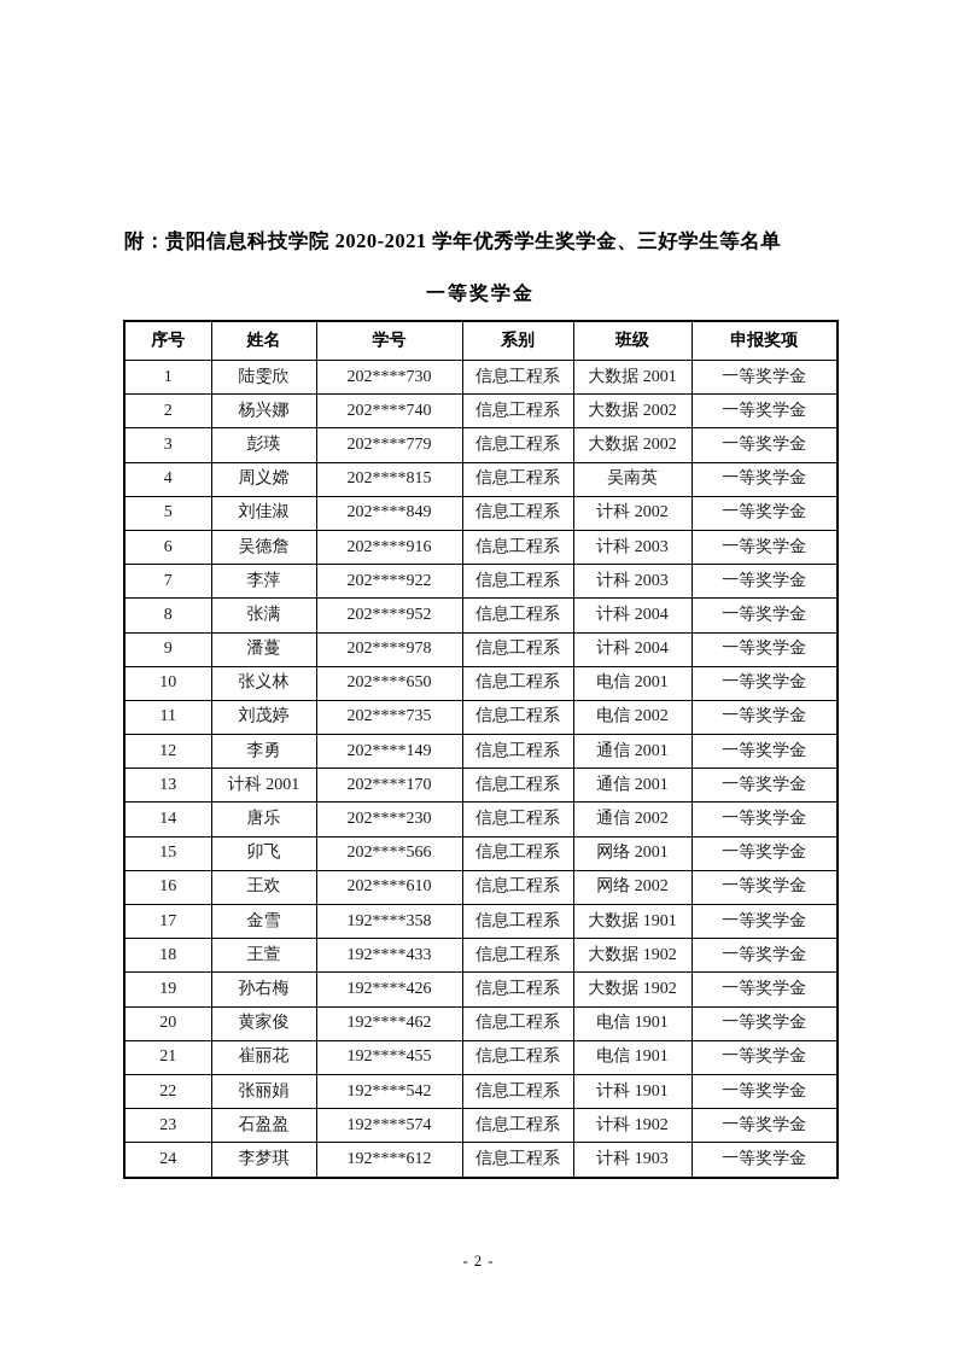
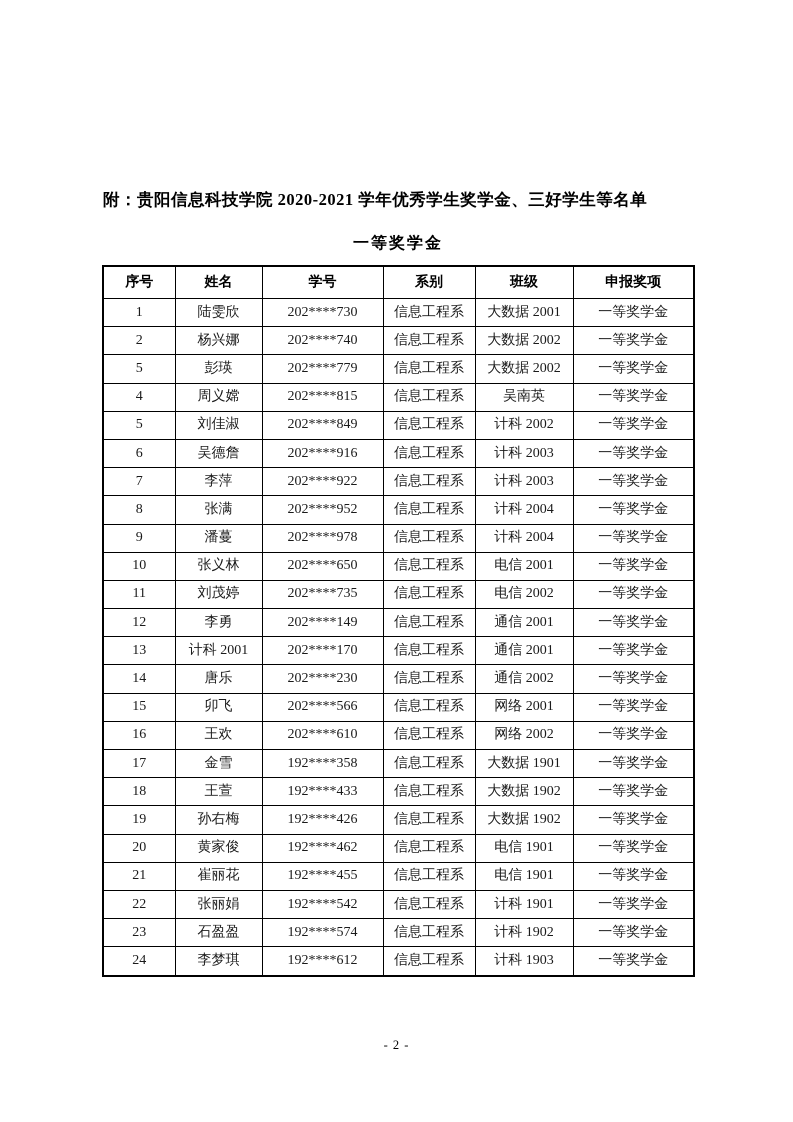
  附：贵阳信息科技学院 2020-2021 学年优秀学生奖学金、三好学生等名单
  一等奖学金
  序号	姓名	学号	系别	班级	申报奖项
  1	陆雯欣	202****730	信息工程系	大数据 2001	一等奖学金
  2	杨兴娜	202****740	信息工程系	大数据 2002	一等奖学金
- 3	彭瑛	202****779	信息工程系	大数据 2002	一等奖学金
+ 5	彭瑛	202****779	信息工程系	大数据 2002	一等奖学金
  4	周义嫦	202****815	信息工程系	吴南英	一等奖学金
  5	刘佳淑	202****849	信息工程系	计科 2002	一等奖学金
  6	吴德詹	202****916	信息工程系	计科 2003	一等奖学金
  7	李萍	202****922	信息工程系	计科 2003	一等奖学金
  8	张满	202****952	信息工程系	计科 2004	一等奖学金
  9	潘蔓	202****978	信息工程系	计科 2004	一等奖学金
  10	张义林	202****650	信息工程系	电信 2001	一等奖学金
  11	刘茂婷	202****735	信息工程系	电信 2002	一等奖学金
  12	李勇	202****149	信息工程系	通信 2001	一等奖学金
  13	计科 2001	202****170	信息工程系	通信 2001	一等奖学金
  14	唐乐	202****230	信息工程系	通信 2002	一等奖学金
  15	卯飞	202****566	信息工程系	网络 2001	一等奖学金
  16	王欢	202****610	信息工程系	网络 2002	一等奖学金
  17	金雪	192****358	信息工程系	大数据 1901	一等奖学金
  18	王萱	192****433	信息工程系	大数据 1902	一等奖学金
  19	孙右梅	192****426	信息工程系	大数据 1902	一等奖学金
  20	黄家俊	192****462	信息工程系	电信 1901	一等奖学金
  21	崔丽花	192****455	信息工程系	电信 1901	一等奖学金
  22	张丽娟	192****542	信息工程系	计科 1901	一等奖学金
  23	石盈盈	192****574	信息工程系	计科 1902	一等奖学金
  24	李梦琪	192****612	信息工程系	计科 1903	一等奖学金
  - 2 -
